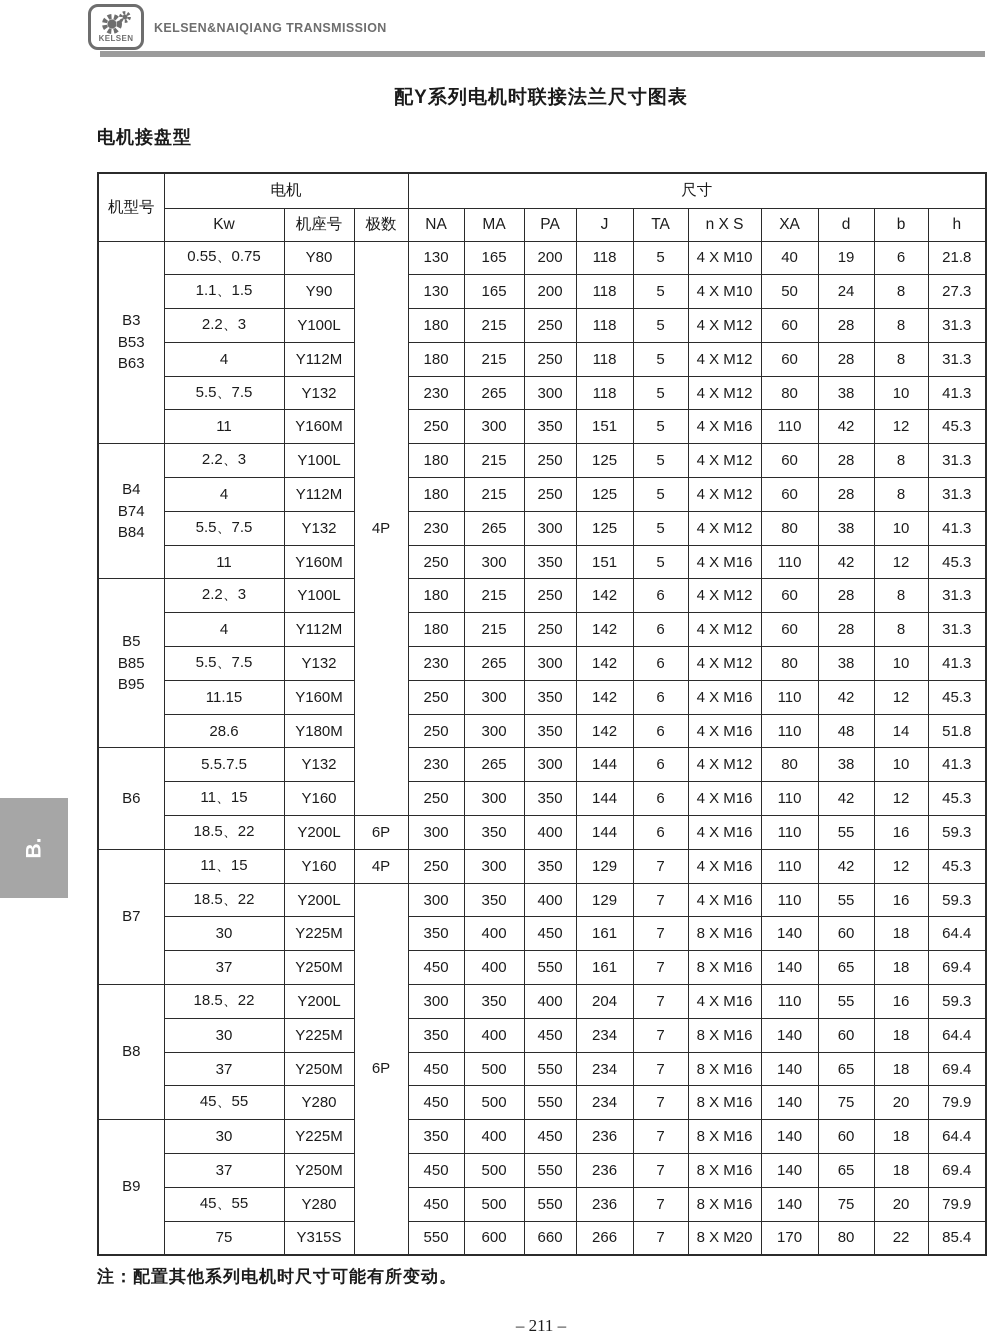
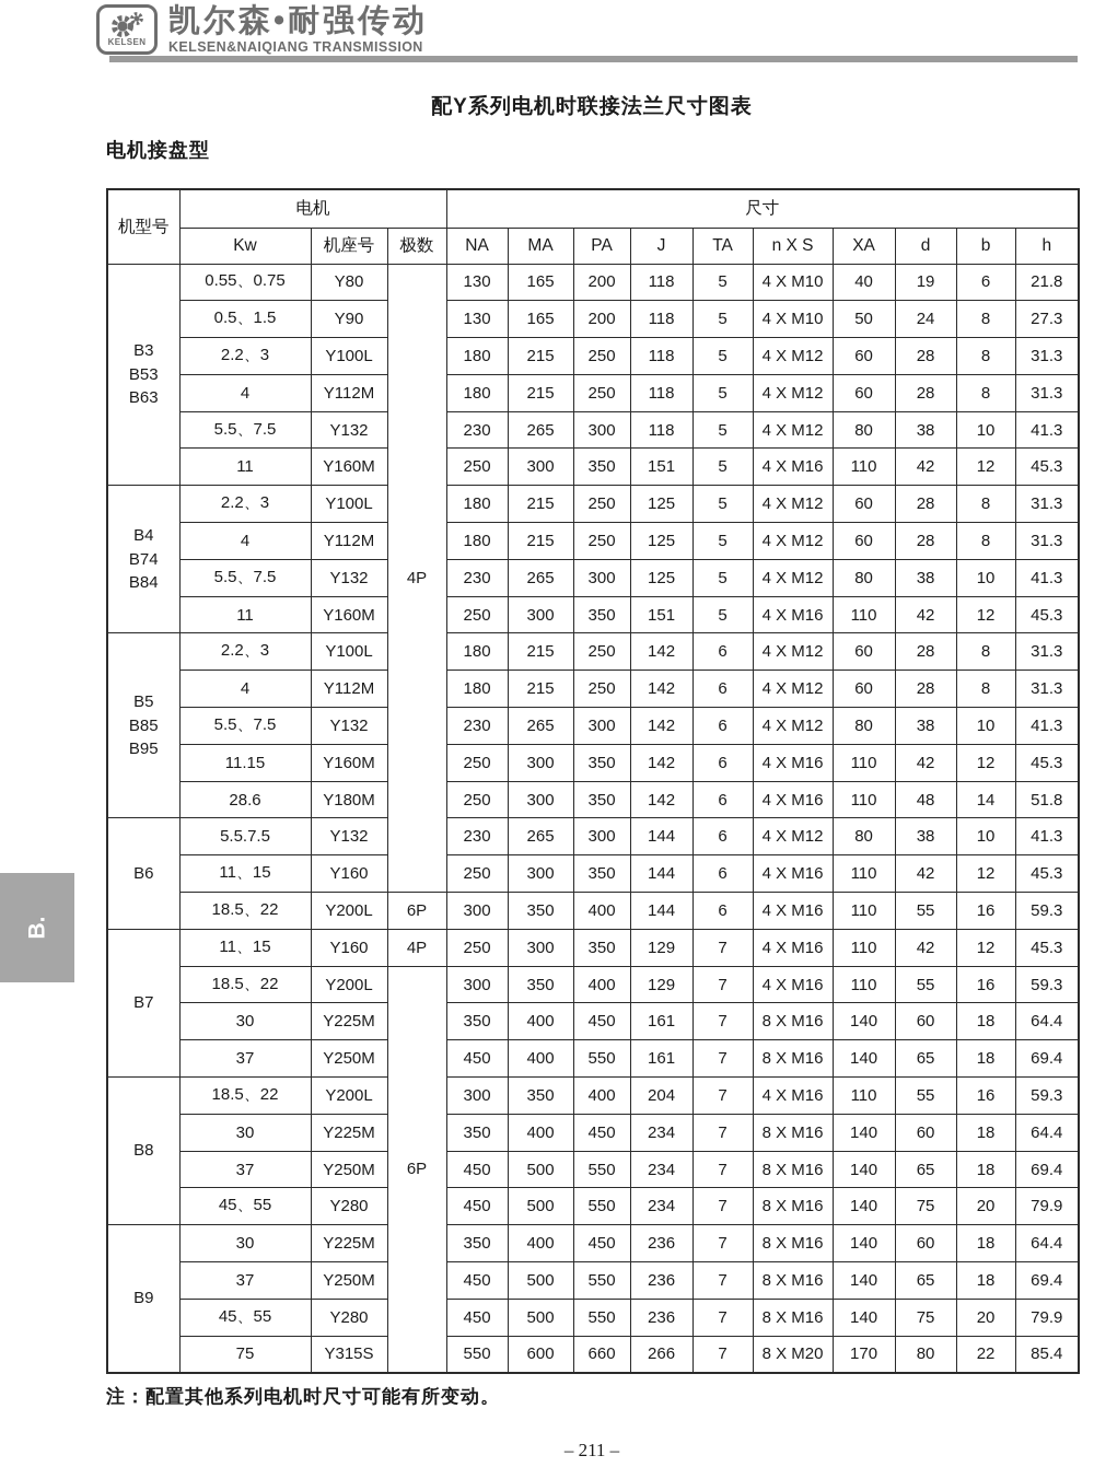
  KELSEN
+ 凯尔森•耐强传动
  KELSEN&NAIQIANG TRANSMISSION
  配Y系列电机时联接法兰尺寸图表
  电机接盘型
  机型号	电机	尺寸
  Kw	机座号	极数	NA	MA	PA	J	TA	n X S	XA	d	b	h
  B3B53B63	0.55、0.75	Y80	4P	130	165	200	118	5	4 X M10	40	19	6	21.8
- 1.1、1.5	Y90	130	165	200	118	5	4 X M10	50	24	8	27.3
+ 0.5、1.5	Y90	130	165	200	118	5	4 X M10	50	24	8	27.3
  2.2、3	Y100L	180	215	250	118	5	4 X M12	60	28	8	31.3
  4	Y112M	180	215	250	118	5	4 X M12	60	28	8	31.3
  5.5、7.5	Y132	230	265	300	118	5	4 X M12	80	38	10	41.3
  11	Y160M	250	300	350	151	5	4 X M16	110	42	12	45.3
  B4B74B84	2.2、3	Y100L	180	215	250	125	5	4 X M12	60	28	8	31.3
  4	Y112M	180	215	250	125	5	4 X M12	60	28	8	31.3
  5.5、7.5	Y132	230	265	300	125	5	4 X M12	80	38	10	41.3
  11	Y160M	250	300	350	151	5	4 X M16	110	42	12	45.3
  B5B85B95	2.2、3	Y100L	180	215	250	142	6	4 X M12	60	28	8	31.3
  4	Y112M	180	215	250	142	6	4 X M12	60	28	8	31.3
  5.5、7.5	Y132	230	265	300	142	6	4 X M12	80	38	10	41.3
  11.15	Y160M	250	300	350	142	6	4 X M16	110	42	12	45.3
  28.6	Y180M	250	300	350	142	6	4 X M16	110	48	14	51.8
  B6	5.5.7.5	Y132	230	265	300	144	6	4 X M12	80	38	10	41.3
  11、15	Y160	250	300	350	144	6	4 X M16	110	42	12	45.3
  18.5、22	Y200L	6P	300	350	400	144	6	4 X M16	110	55	16	59.3
  B7	11、15	Y160	4P	250	300	350	129	7	4 X M16	110	42	12	45.3
  18.5、22	Y200L	6P	300	350	400	129	7	4 X M16	110	55	16	59.3
  30	Y225M	350	400	450	161	7	8 X M16	140	60	18	64.4
  37	Y250M	450	400	550	161	7	8 X M16	140	65	18	69.4
  B8	18.5、22	Y200L	300	350	400	204	7	4 X M16	110	55	16	59.3
  30	Y225M	350	400	450	234	7	8 X M16	140	60	18	64.4
  37	Y250M	450	500	550	234	7	8 X M16	140	65	18	69.4
  45、55	Y280	450	500	550	234	7	8 X M16	140	75	20	79.9
  B9	30	Y225M	350	400	450	236	7	8 X M16	140	60	18	64.4
  37	Y250M	450	500	550	236	7	8 X M16	140	65	18	69.4
  45、55	Y280	450	500	550	236	7	8 X M16	140	75	20	79.9
  75	Y315S	550	600	660	266	7	8 X M20	170	80	22	85.4
  注：配置其他系列电机时尺寸可能有所变动。
  – 211 –
